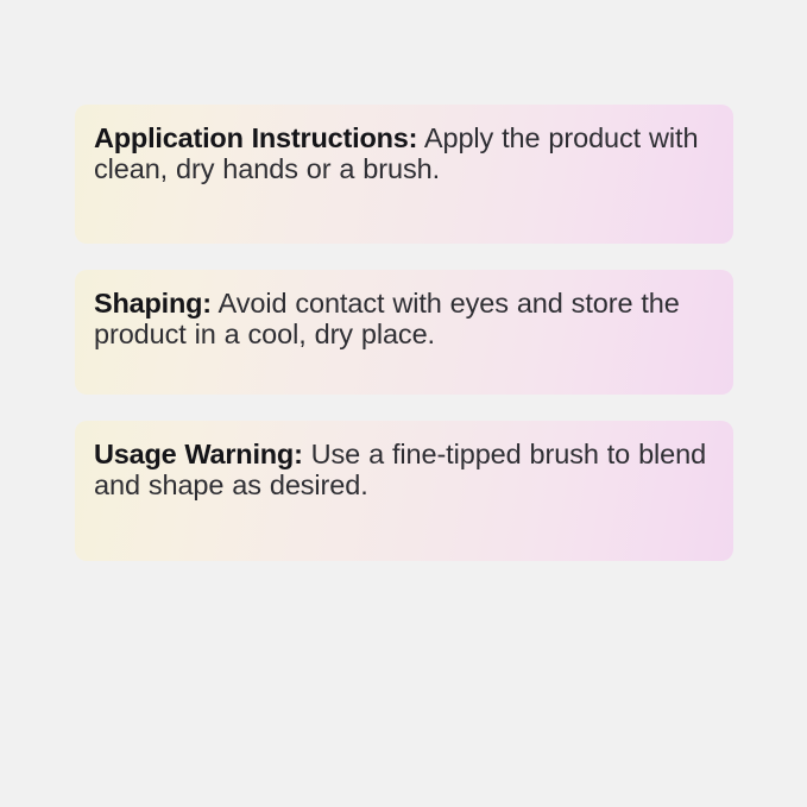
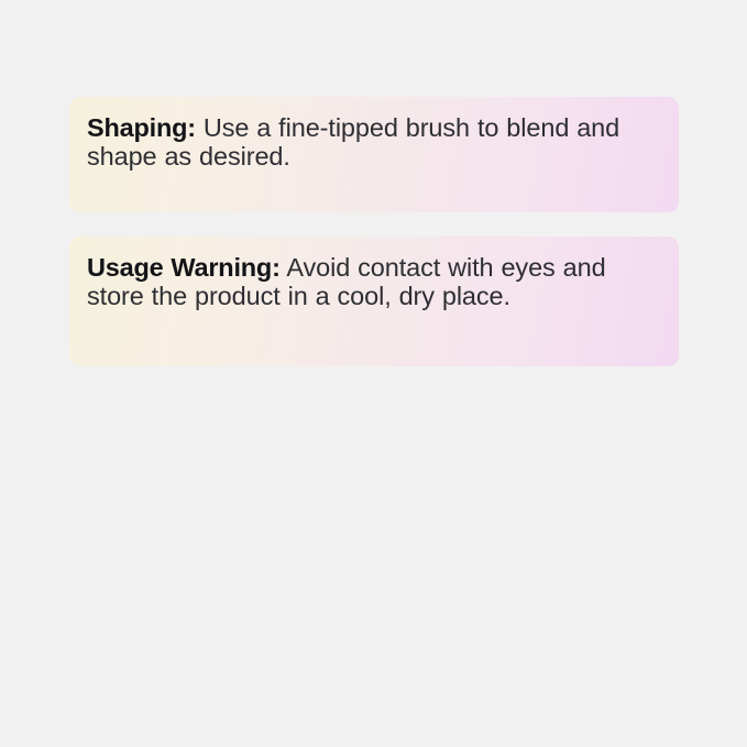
- Application Instructions: Apply the product with clean, dry hands or a brush.
- Shaping: Avoid contact with eyes and store the product in a cool, dry place.
+ Shaping: Use a fine-tipped brush to blend and shape as desired.
- Usage Warning: Use a fine-tipped brush to blend and shape as desired.
+ Usage Warning: Avoid contact with eyes and store the product in a cool, dry place.
